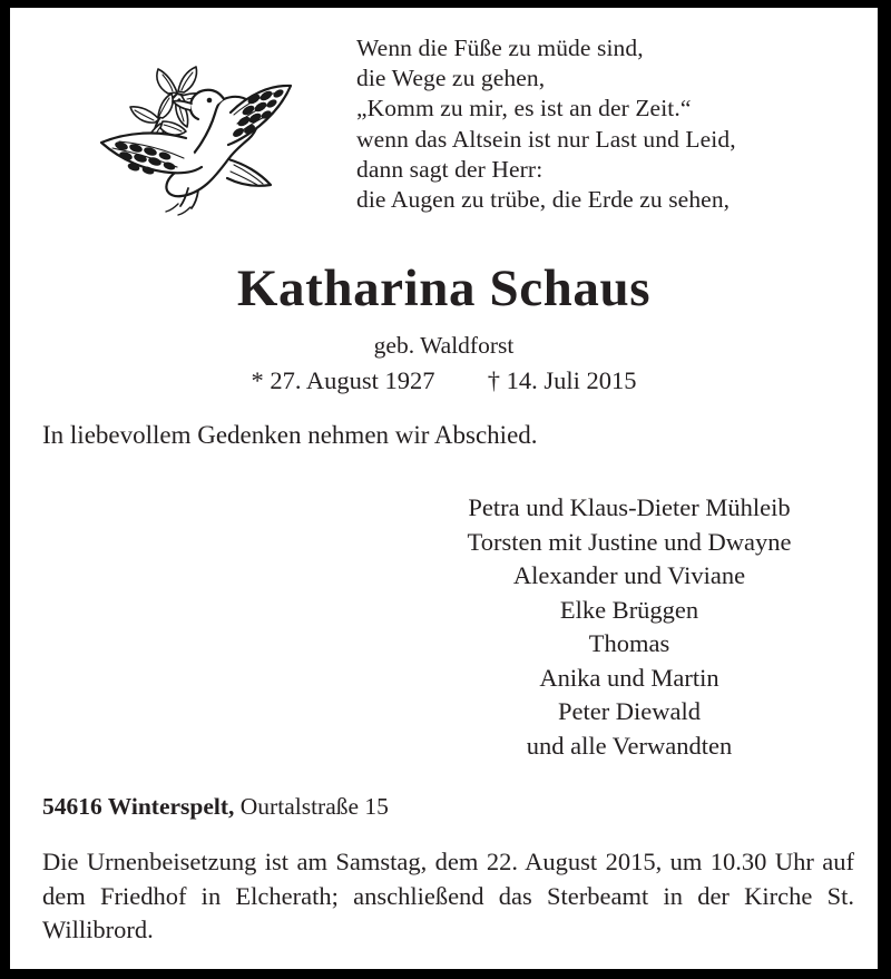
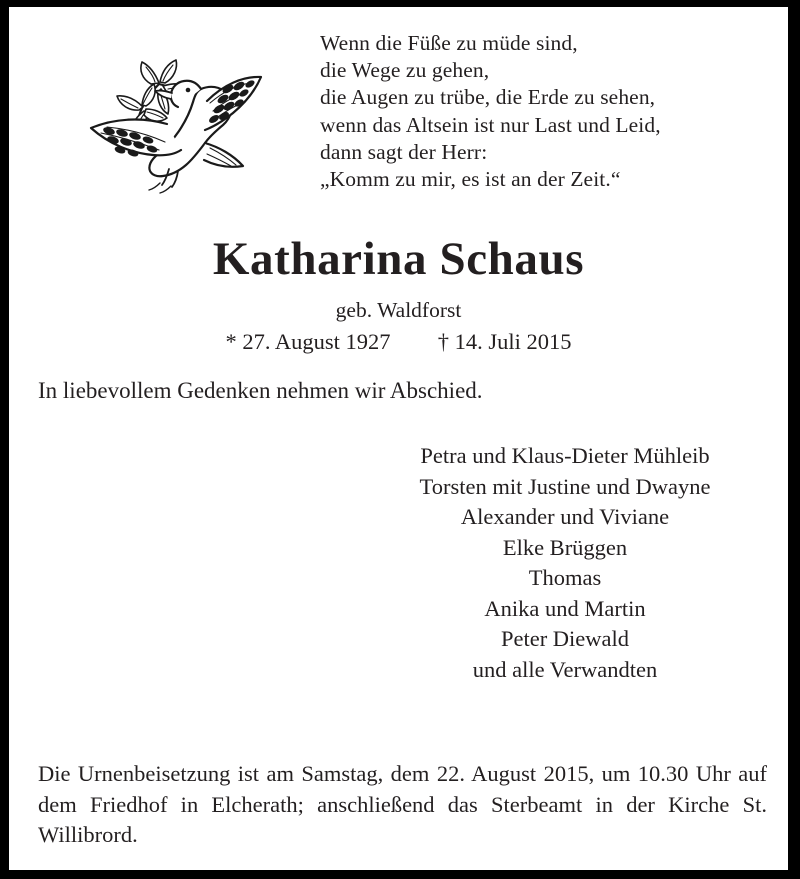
  Wenn die Füße zu müde sind,
  die Wege zu gehen,
- „Komm zu mir, es ist an der Zeit.“
+ die Augen zu trübe, die Erde zu sehen,
  wenn das Altsein ist nur Last und Leid,
  dann sagt der Herr:
- die Augen zu trübe, die Erde zu sehen,
+ „Komm zu mir, es ist an der Zeit.“
  Katharina Schaus
  geb. Waldforst
  * 27. August 1927 † 14. Juli 2015
  In liebevollem Gedenken nehmen wir Abschied.
  Petra und Klaus-Dieter Mühleib
  Torsten mit Justine und Dwayne
  Alexander und Viviane
  Elke Brüggen
  Thomas
  Anika und Martin
  Peter Diewald
  und alle Verwandten
- 54616 Winterspelt, Ourtalstraße 15
  Die Urnenbeisetzung ist am Samstag, dem 22. August 2015, um 10.30 Uhr auf dem Friedhof in Elcherath; anschließend das Sterbeamt in der Kirche St. Willibrord.
